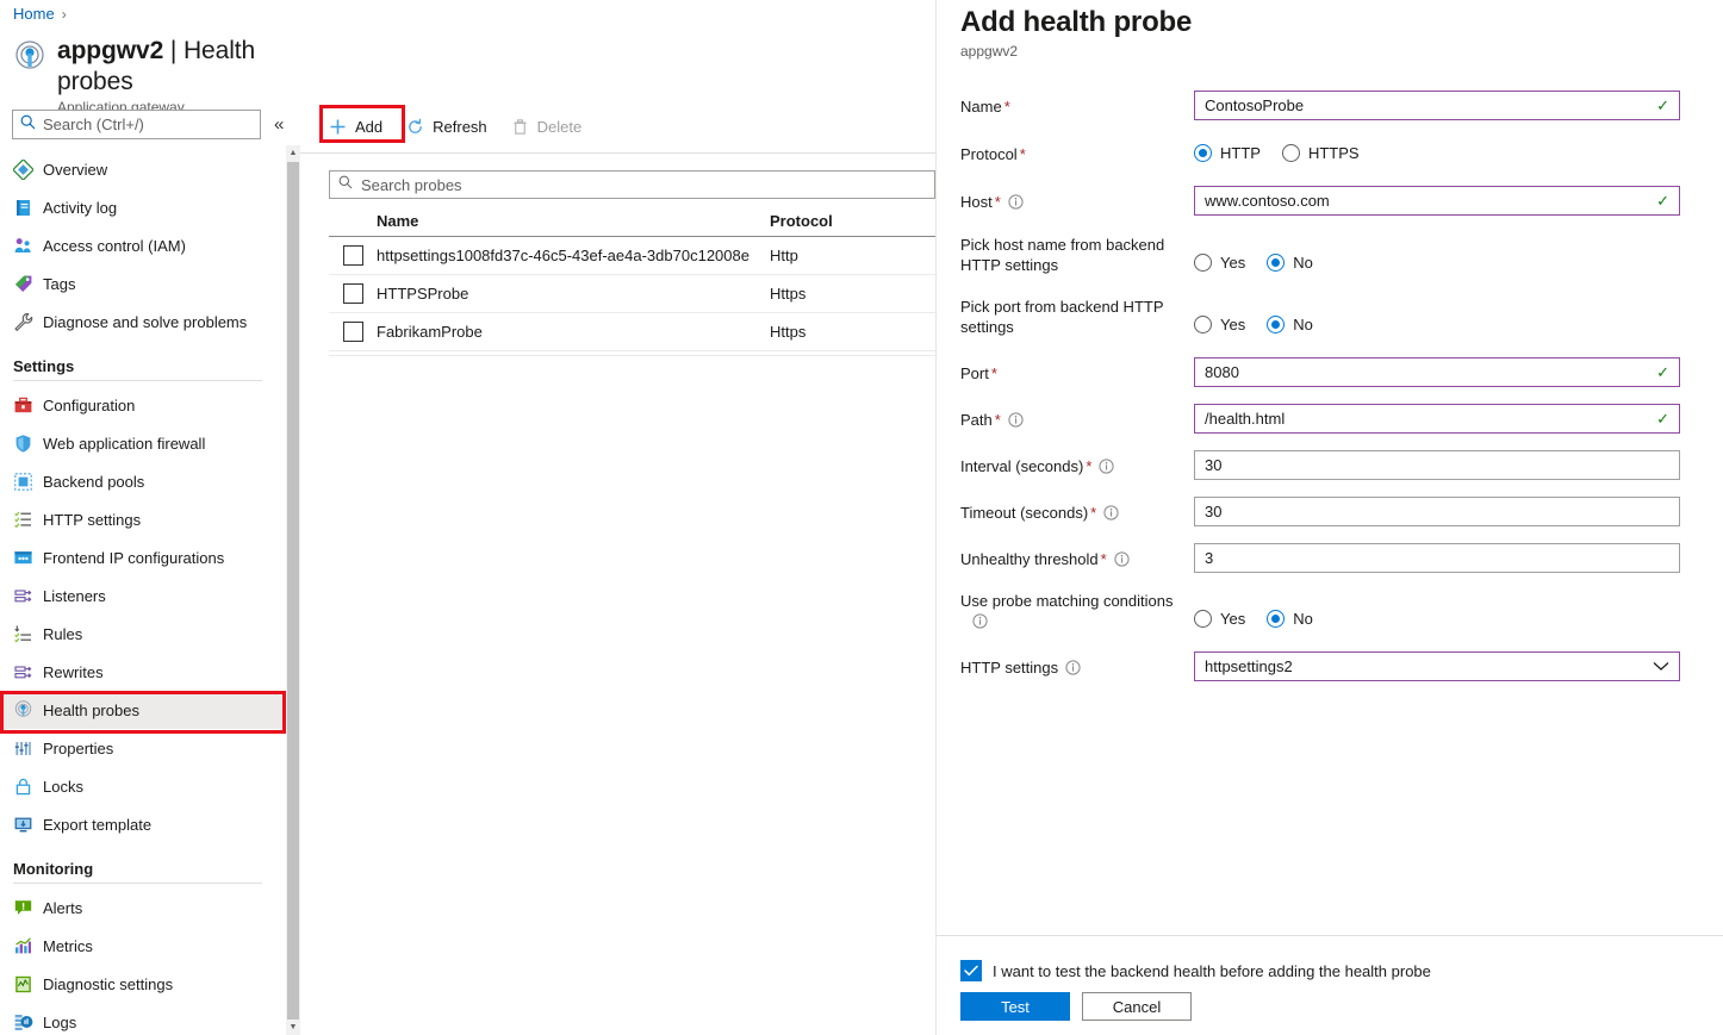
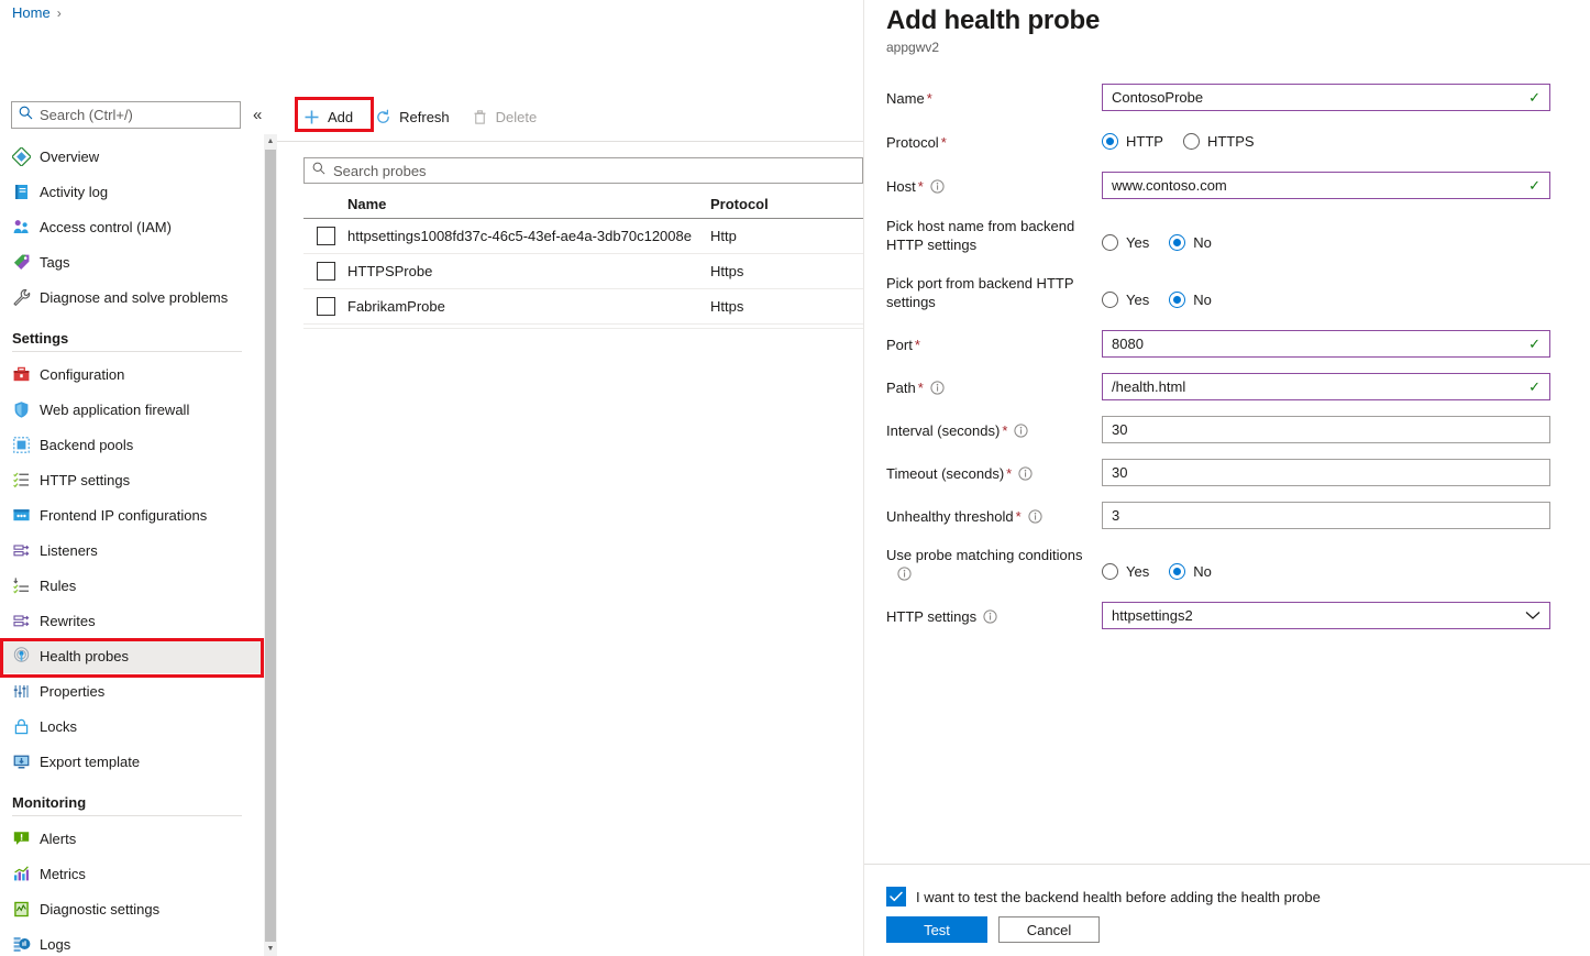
  Home ›
- appgwv2 | Health probes
- Application gateway
  Search (Ctrl+/)
  «
  Overview
  Activity log
  Access control (IAM)
  Tags
  Diagnose and solve problems
  Settings
  Configuration
  Web application firewall
  Backend pools
  HTTP settings
  Frontend IP configurations
  Listeners
  Rules
  Rewrites
  Health probes
  Properties
  Locks
  Export template
  Monitoring
  Alerts
  Metrics
  Diagnostic settings
  Logs
  Add
  Refresh
  Delete
  Search probes
  Name
  Protocol
  httpsettings1008fd37c-46c5-43ef-ae4a-3db70c12008e
  Http
  HTTPSProbe
  Https
  FabrikamProbe
  Https
  Add health probe
  appgwv2
  Name *
  ContosoProbe
  ✓
  Protocol *
  HTTP
  HTTPS
  Host *
  www.contoso.com
  ✓
  Pick host name from backend HTTP settings
  Yes
  No
  Pick port from backend HTTP settings
  Yes
  No
  Port *
  8080
  ✓
  Path *
  /health.html
  ✓
  Interval (seconds) *
  30
  Timeout (seconds) *
  30
  Unhealthy threshold *
  3
  Use probe matching conditions
  Yes
  No
  HTTP settings
  httpsettings2
  I want to test the backend health before adding the health probe
  Test
  Cancel
